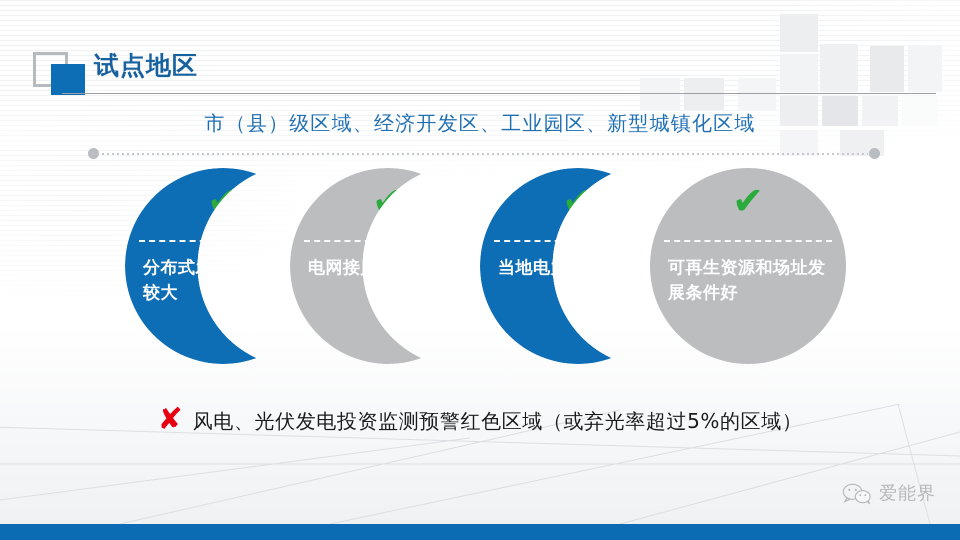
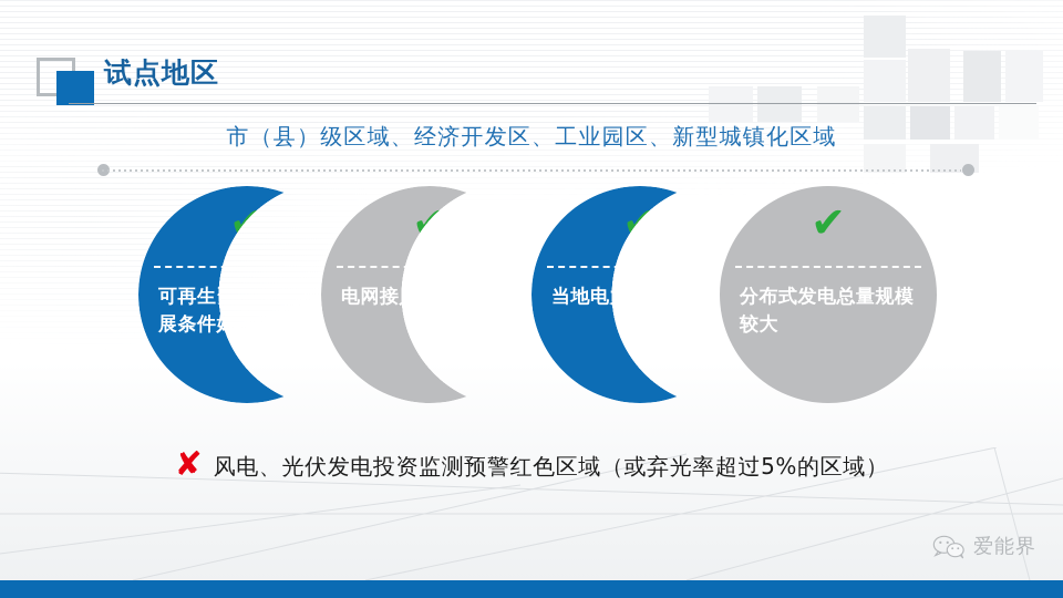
  试点地区
  市（县）级区域、经济开发区、工业园区、新型城镇化区域
  ✔
- 分布式发电总量规模较大
+ 可再生资源和场址发展条件好
  ✔
  网接入条件好
  ✔
  当地电力需求量较大
  ✔
- 可再生资源和场址发展条件好
+ 分布式发电总量规模较大
  ✘
  风电、光伏发电投资监测预警红色区域（或弃光率超过5%的区域）
  爱能界
